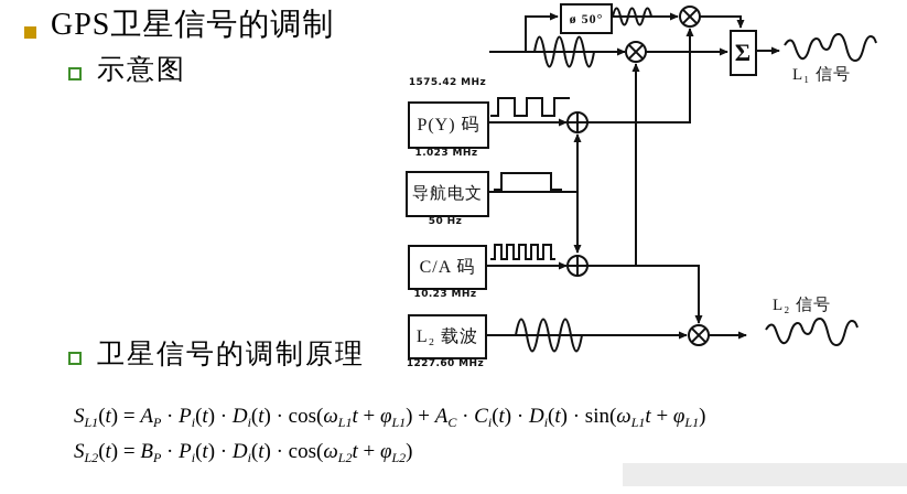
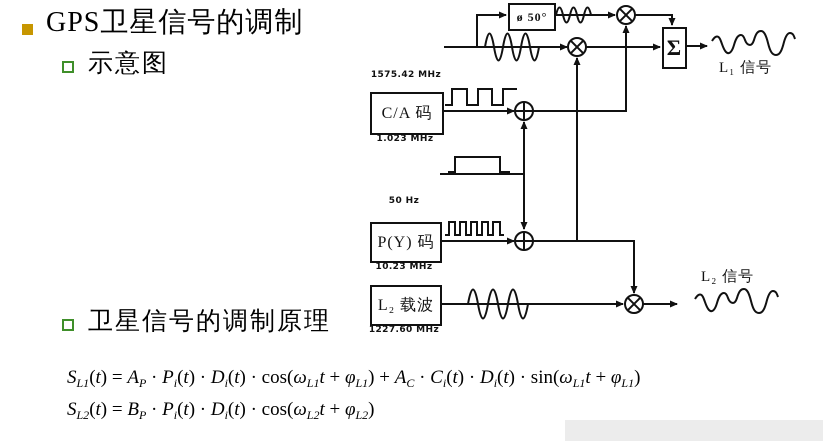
  GPS卫星信号的调制
  示意图
  卫星信号的调制原理
  SL1(t) = AP · Pi(t) · Di(t) · cos(ωL1t + φL1) + AC · Ci(t) · Di(t) · sin(ωL1t + φL1)
  SL2(t) = BP · Pi(t) · Di(t) · cos(ωL2t + φL2)
  1575.42 MHz
- P(Y) 码
+ C/A 码
  1.023 MHz
- 导航电文
  50 Hz
- C/A 码
+ P(Y) 码
  10.23 MHz
  L₂ 载波
  1227.60 MHz
  ø 50°
  Σ
  L₁ 信号
  L₂ 信号
